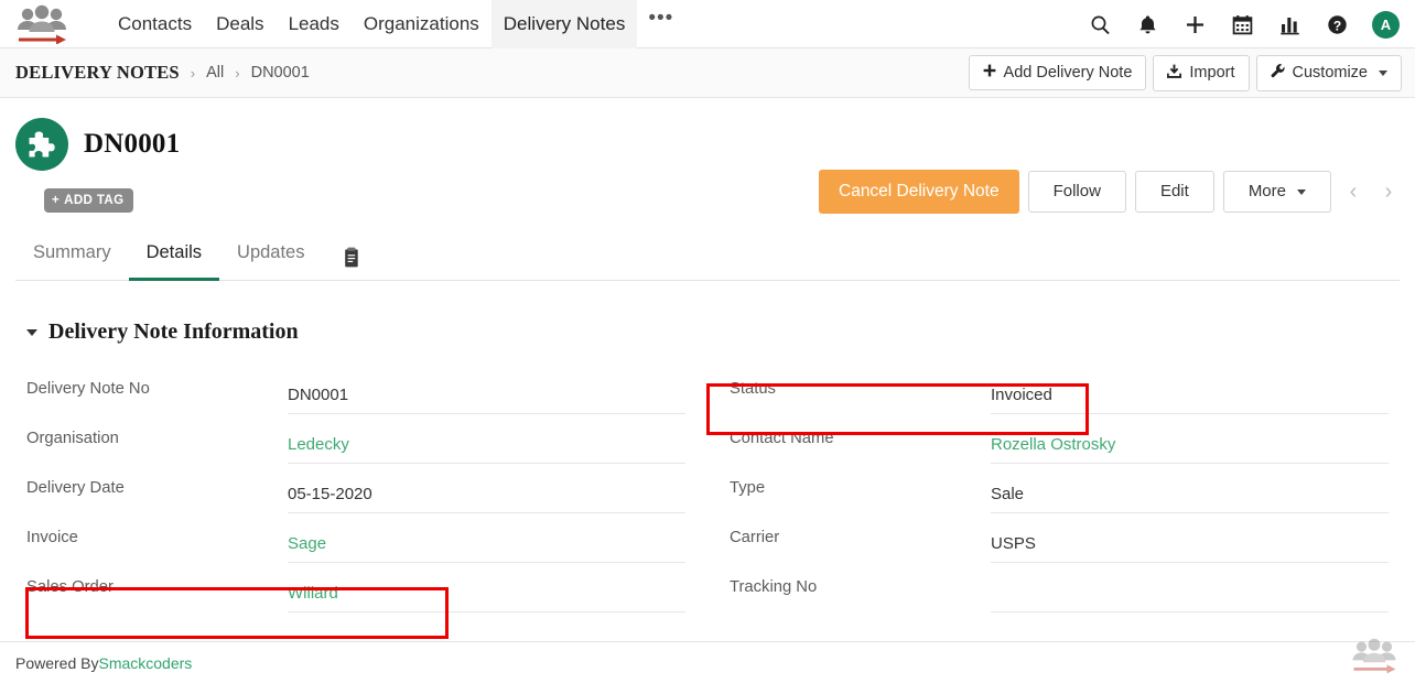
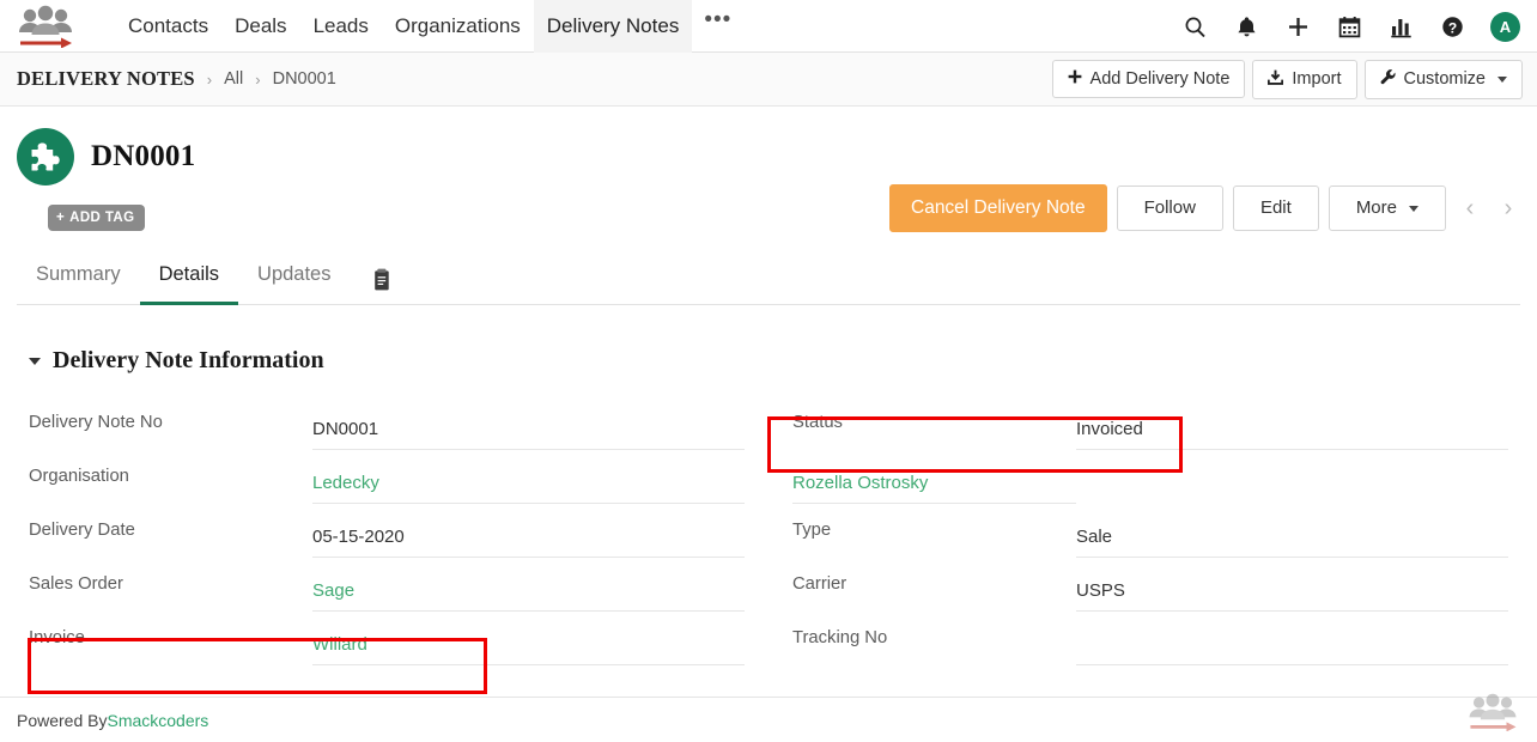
  Contacts
  Deals
  Leads
  Organizations
  Delivery Notes
  •••
  ?
  A
  DELIVERY NOTES
  ›
  All
  ›
  DN0001
  Add Delivery Note
  Import
  Customize
  DN0001
  +
  ADD TAG
  Cancel Delivery Note
  Follow
  Edit
  More
  ‹
  ›
  Summary
  Details
  Updates
  Delivery Note Information
  Delivery Note No
  DN0001
  Organisation
  Ledecky
  Delivery Date
  05-15-2020
- Invoice
+ Sales Order
  Sage
- Sales Order
+ Invoice
  Willard
  Status
  Invoiced
- Contact Name
  Rozella Ostrosky
  Type
  Sale
  Carrier
  USPS
  Tracking No
  Powered By
  Smackcoders
